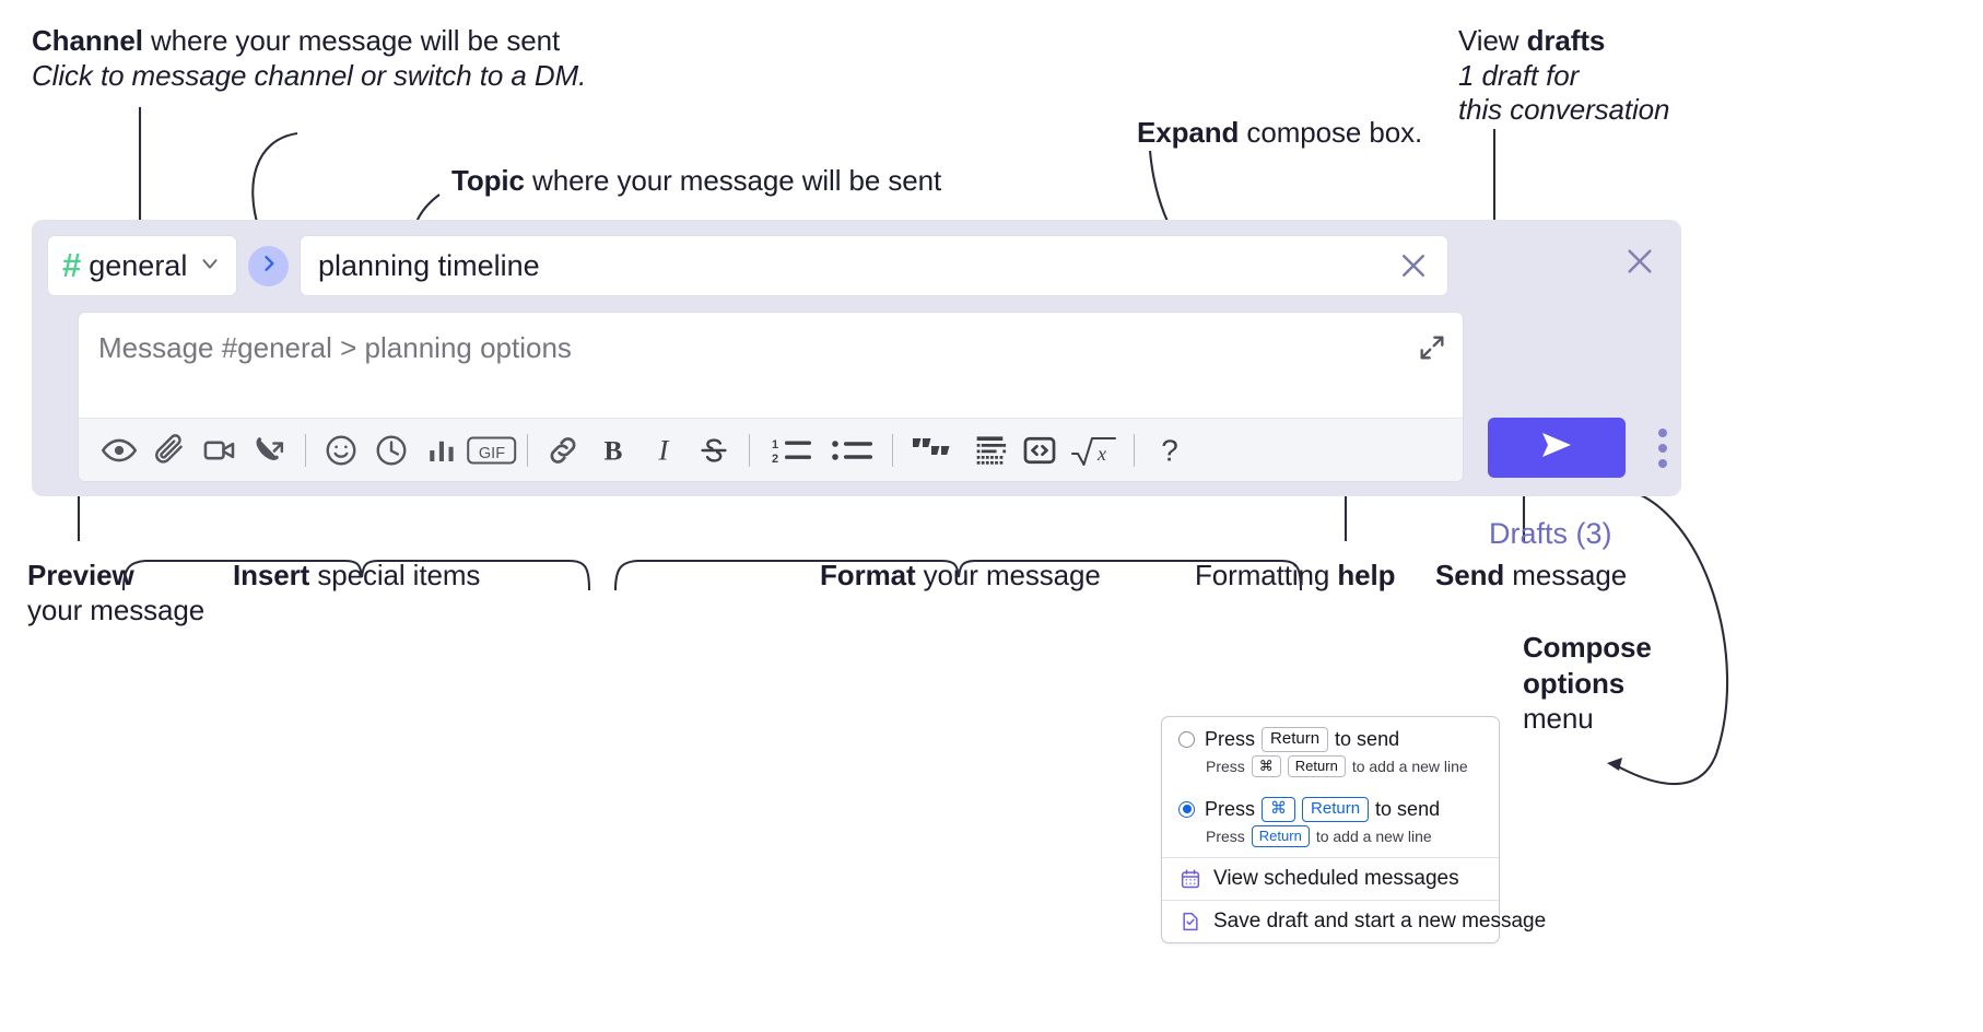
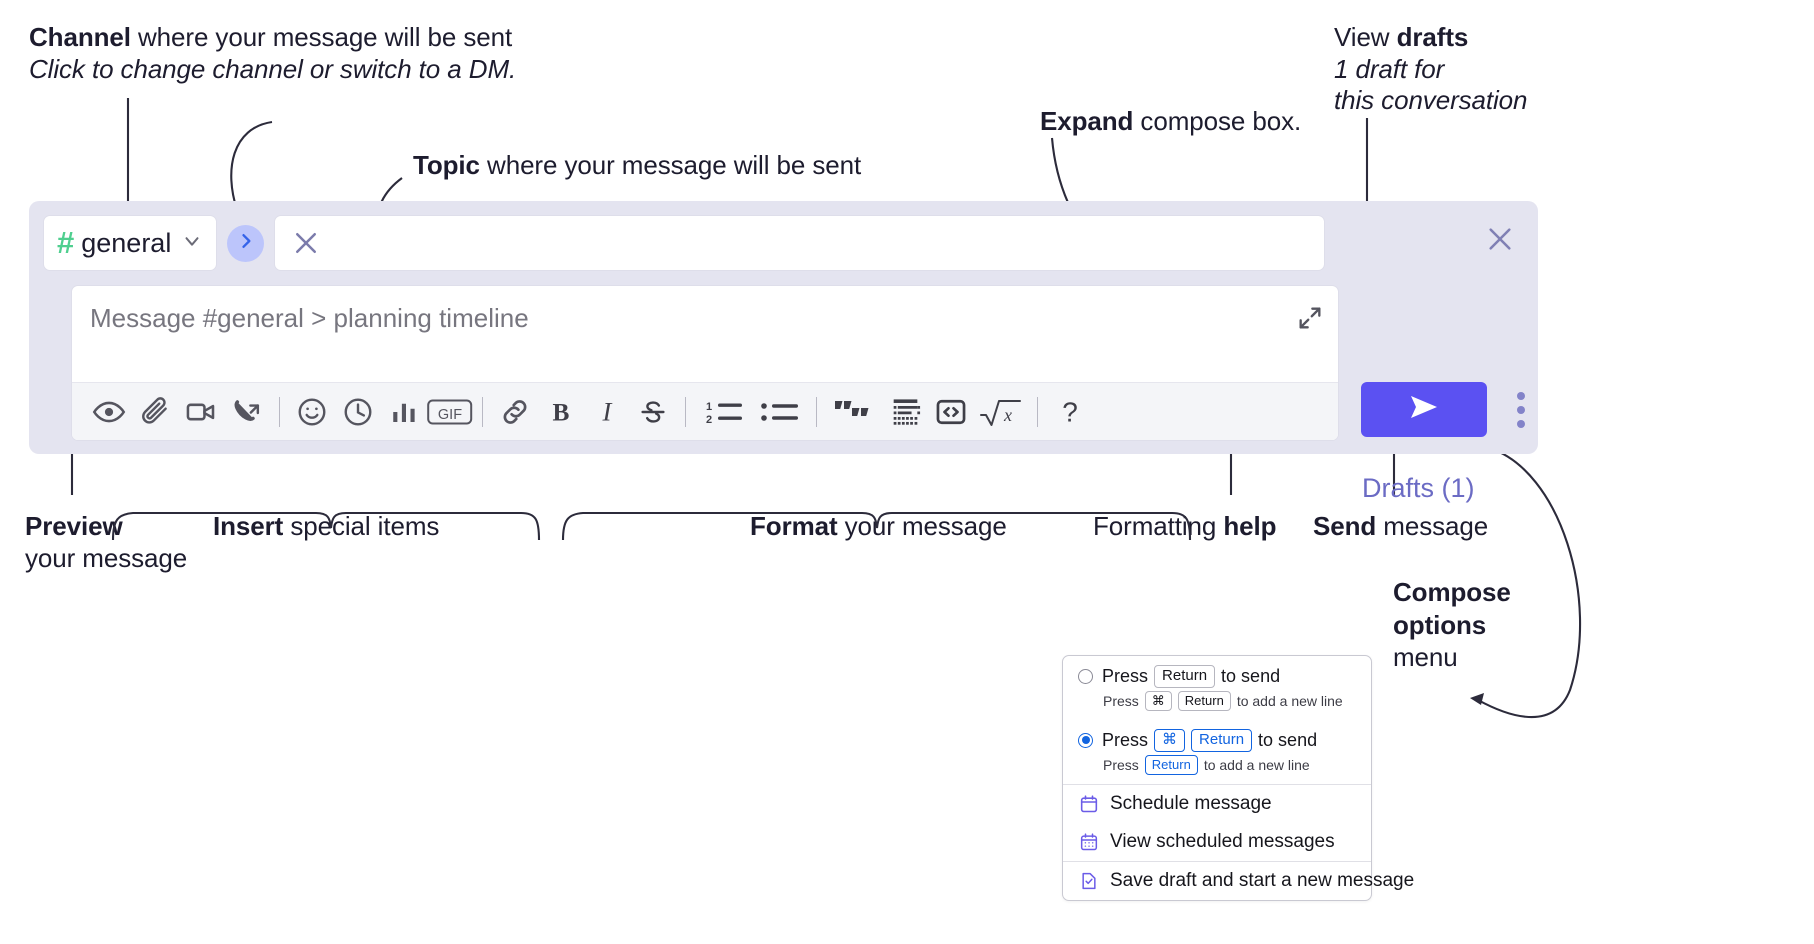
  Channel where your message will be sent
- Click to message channel or switch to a DM.
+ Click to change channel or switch to a DM.
  Topic where your message will be sent
  Expand compose box.
  View drafts
  1 draft for
  this conversation
  Preview
  your message
  Insert special items
  Format your message
  Formatting help
  Send message
  Compose
  options
  menu
  #
  general
- planning timeline
- Message #general > planning options
+ Message #general > planning timeline
  GIF
  B
  I
  1
  2
  x
  ?
- Drafts (3)
+ Drafts (1)
  Press
  Return
  to send
  Press
  ⌘
  Return
  to add a new line
  Press
  ⌘
  Return
  to send
  Press
  Return
  to add a new line
+ Schedule message
  View scheduled messages
  Save draft and start a new message
